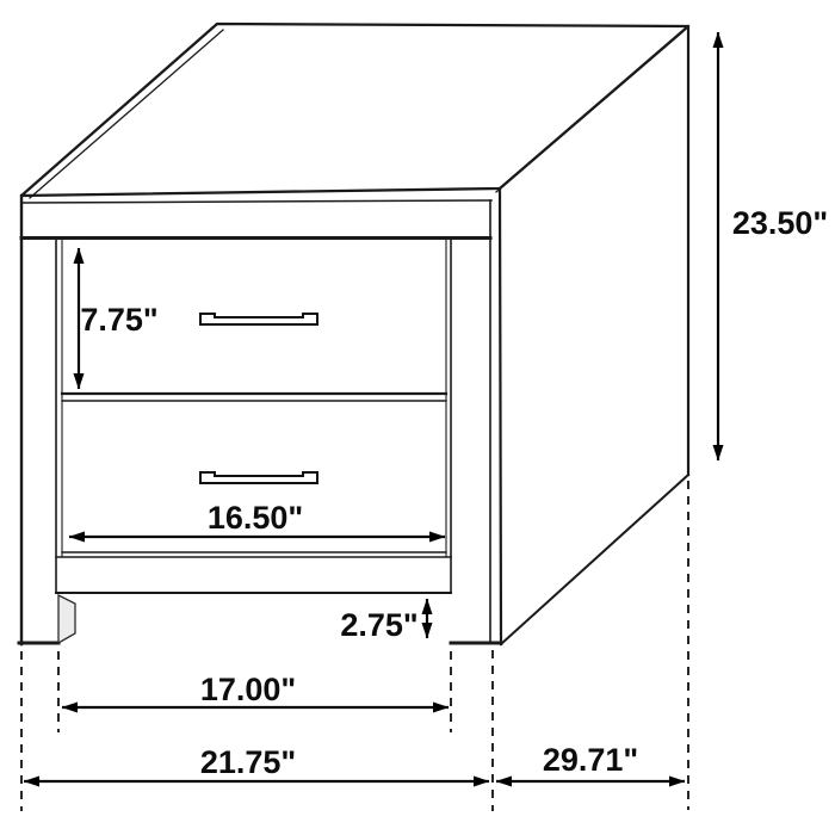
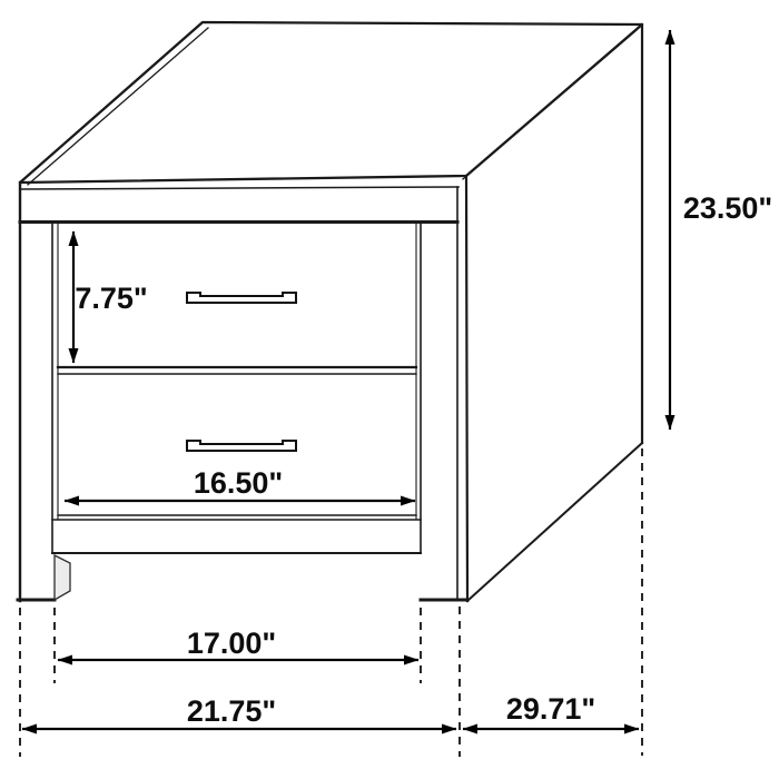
  7.75"
  23.50"
  16.50"
- 2.75"
  17.00"
  21.75"
  29.71"
